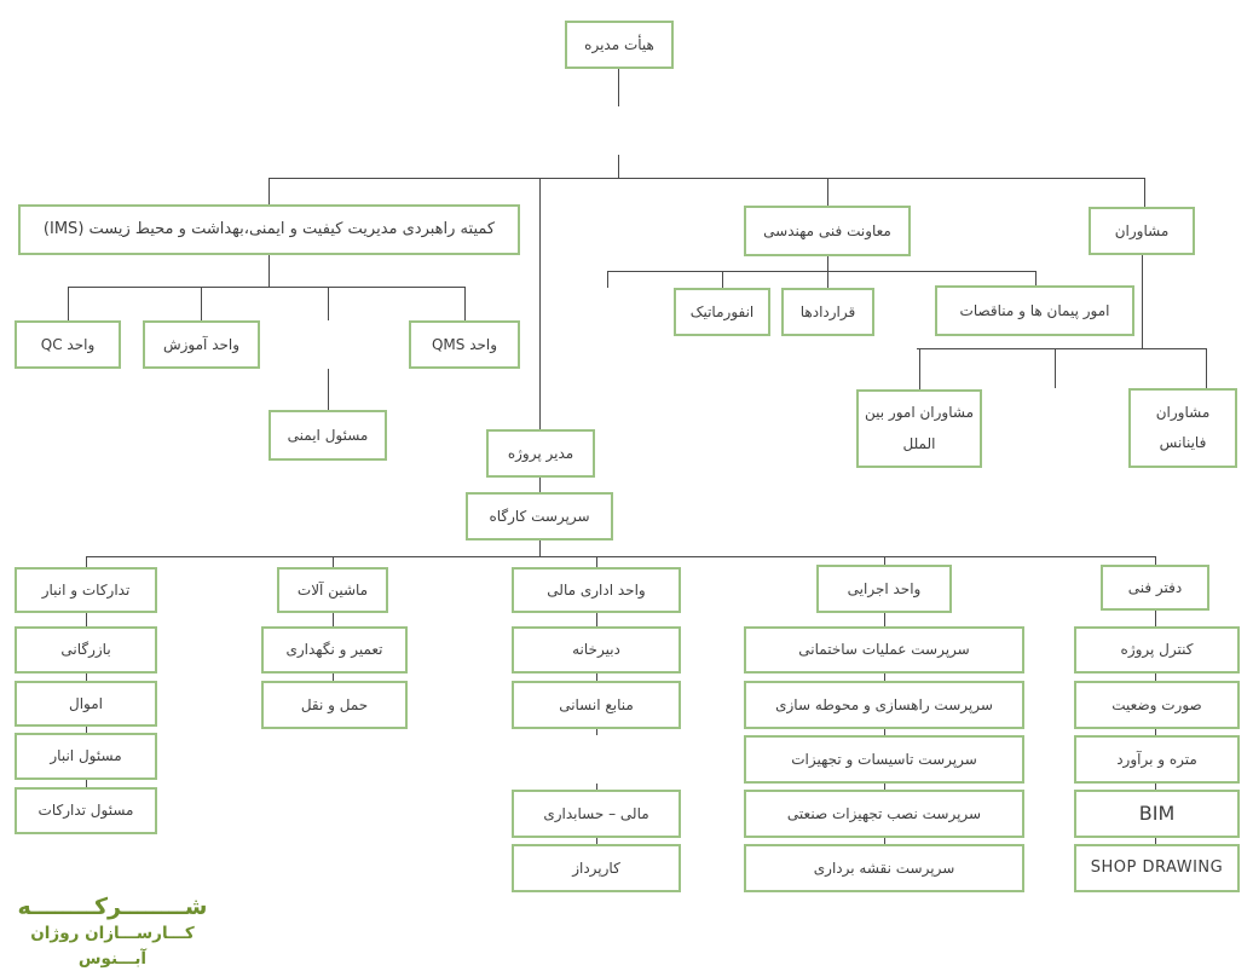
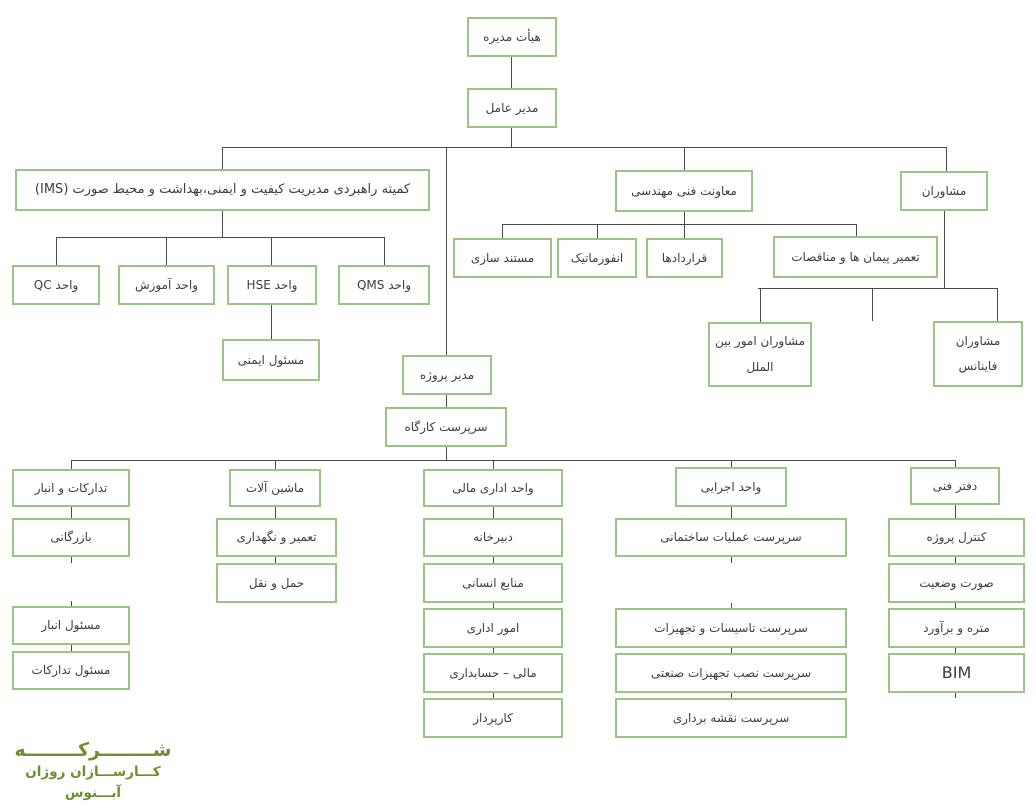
  هیأت مدیره
+ مدیر عامل
- کمیته راهبردی مدیریت کیفیت و ایمنی،بهداشت و محیط زیست (IMS)
+ کمیته راهبردی مدیریت کیفیت و ایمنی،بهداشت و محیط صورت (IMS)
  معاونت فنی مهندسی
  مشاوران
  واحد QC
  واحد آموزش
+ واحد HSE
  واحد QMS
  مسئول ایمنی
+ مستند سازی
  انفورماتیک
  قراردادها
- امور پیمان ها و مناقصات
+ تعمیر پیمان ها و مناقصات
  مشاوران امور بین الملل
  مشاوران فاینانس
  مدیر پروژه
  سرپرست کارگاه
  تدارکات و انبار
  بازرگانی
- اموال
  مسئول انبار
  مسئول تدارکات
  ماشین آلات
  تعمیر و نگهداری
  حمل و نقل
  واحد اداری مالی
  دبیرخانه
  منابع انسانی
+ امور اداری
  مالی – حسابداری
  کارپرداز
  واحد اجرایی
  سرپرست عملیات ساختمانی
- سرپرست راهسازی و محوطه سازی
  سرپرست تاسیسات و تجهیزات
  سرپرست نصب تجهیزات صنعتی
  سرپرست نقشه برداری
  دفتر فنی
  کنترل پروژه
  صورت وضعیت
  متره و برآورد
  BIM
- SHOP DRAWING
  شــــــــرکــــــــه
  کـــارســـازان روژان آبـــنوس
